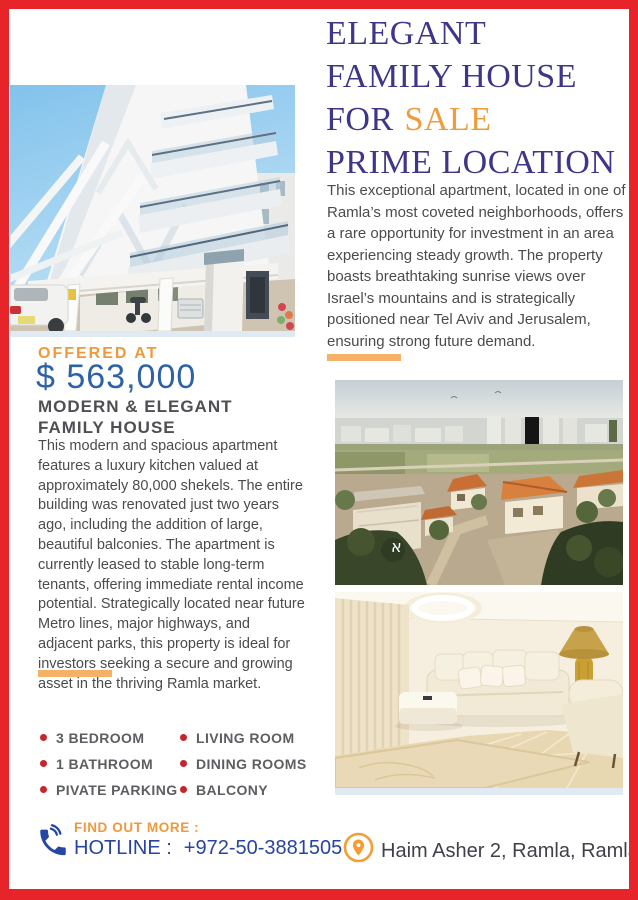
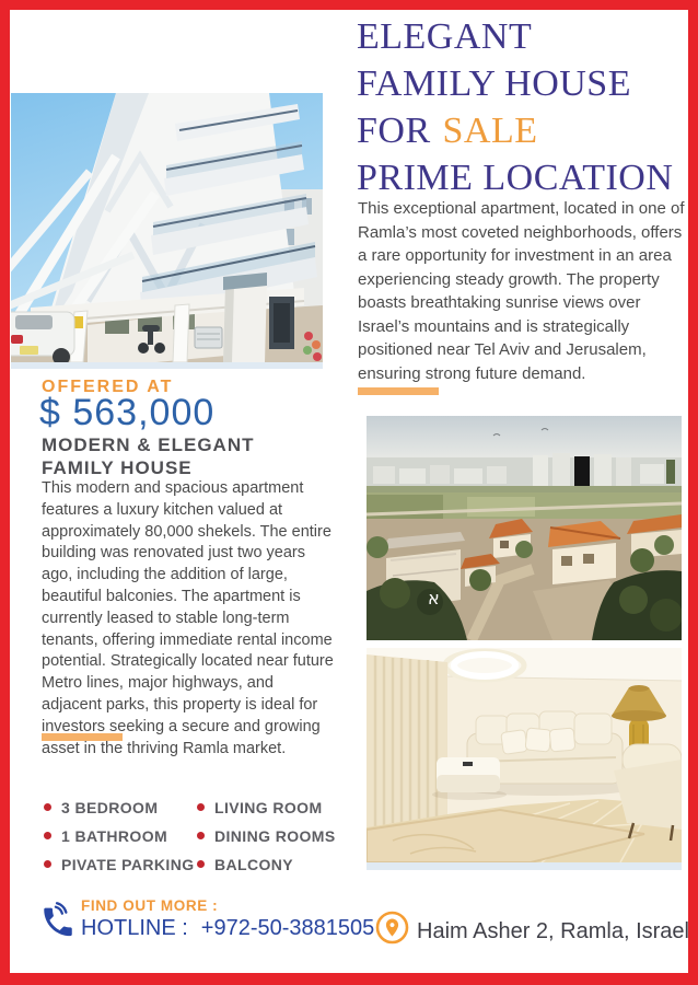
  ELEGANT
  FAMILY HOUSE
  FOR SALE
  PRIME LOCATION
  This exceptional apartment, located in one of Ramla’s most coveted neighborhoods, offers a rare opportunity for investment in an area experiencing steady growth. The property boasts breathtaking sunrise views over Israel’s mountains and is strategically positioned near Tel Aviv and Jerusalem, ensuring strong future demand.
  א
  OFFERED AT
  $ 563,000
  MODERN & ELEGANT
  FAMILY HOUSE
  This modern and spacious apartment features a luxury kitchen valued at approximately 80,000 shekels. The entire building was renovated just two years ago, including the addition of large, beautiful balconies. The apartment is currently leased to stable long-term tenants, offering immediate rental income potential. Strategically located near future Metro lines, major highways, and adjacent parks, this property is ideal for investors seeking a secure and growing asset in the thriving Ramla market.
  3 BEDROOM
  1 BATHROOM
  PIVATE PARKING
  LIVING ROOM
  DINING ROOMS
  BALCONY
  FIND OUT MORE :
  HOTLINE : +972-50-3881505
- Haim Asher 2, Ramla, Ramla
+ Haim Asher 2, Ramla, Israel
